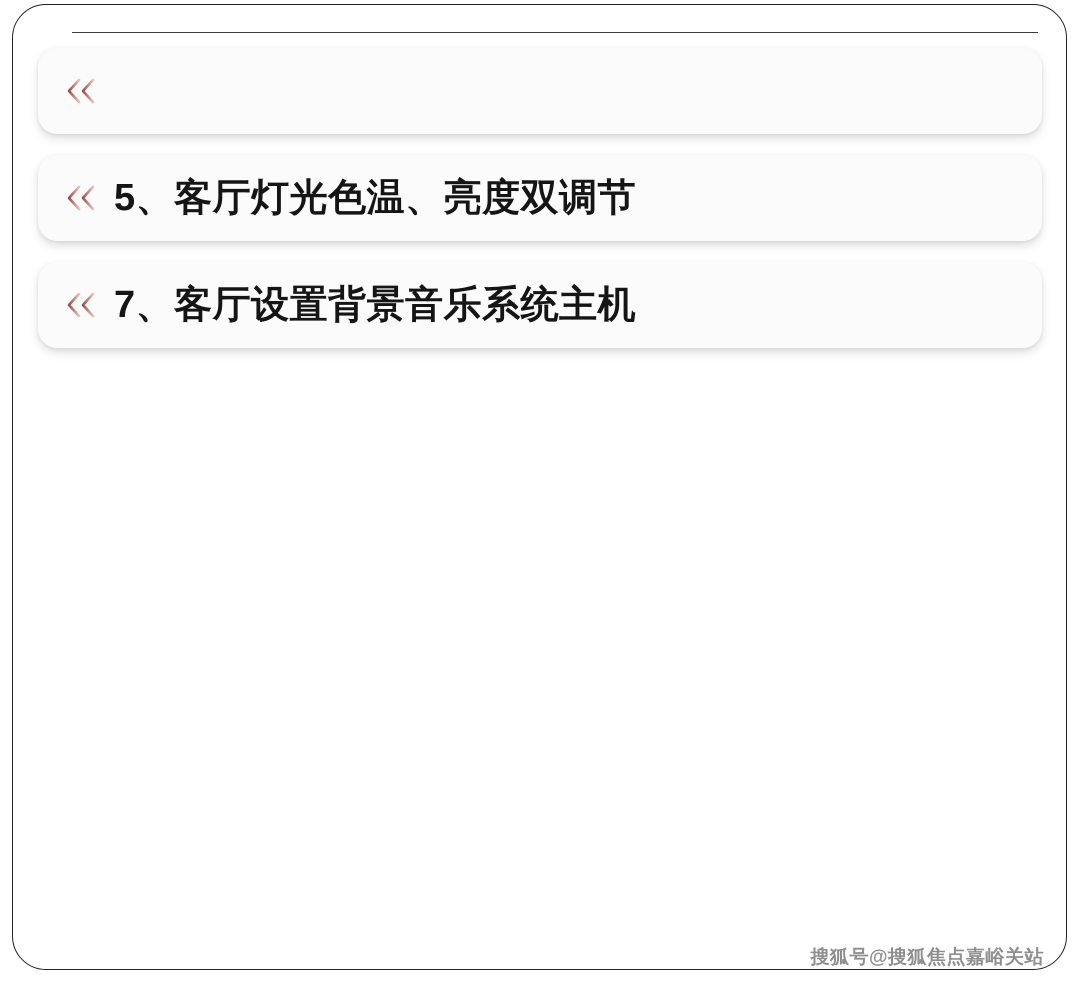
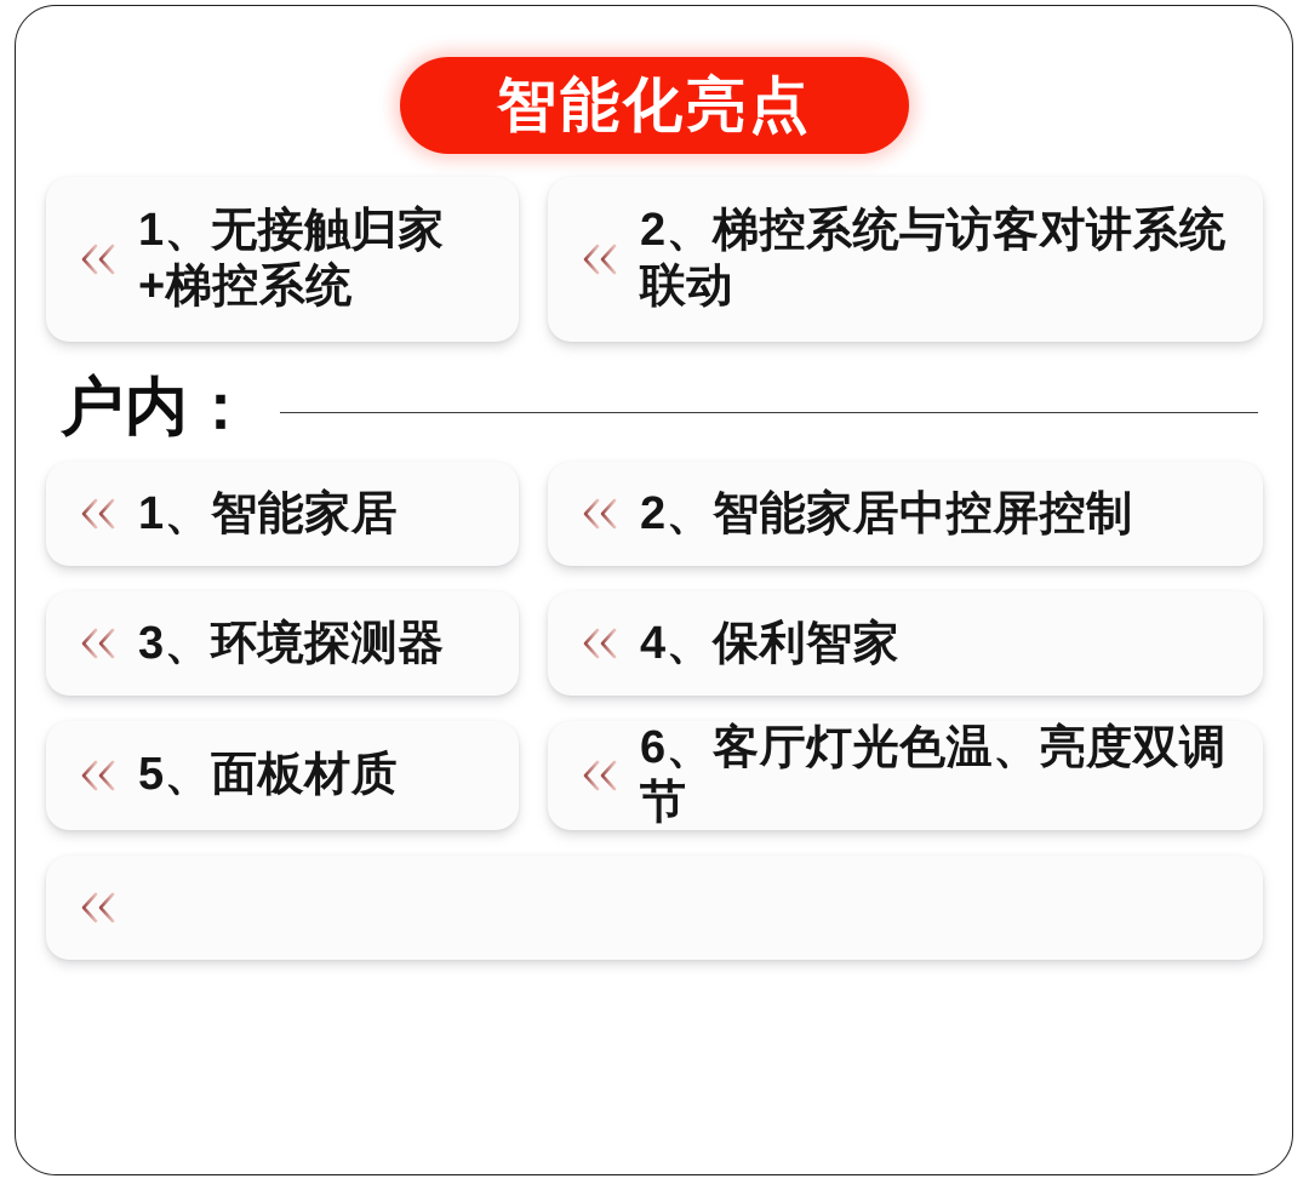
+ 智能化亮点
+ 1、无接触归家+梯控系统
+ 2、梯控系统与访客对讲系统联动
+ 户内：
+ 1、智能家居
+ 2、智能家居中控屏控制
+ 3、环境探测器
+ 4、保利智家
+ 5、面板材质
- 5、客厅灯光色温、亮度双调节
+ 6、客厅灯光色温、亮度双调节
- 7、客厅设置背景音乐系统主机
- 搜狐号@搜狐焦点嘉峪关站
